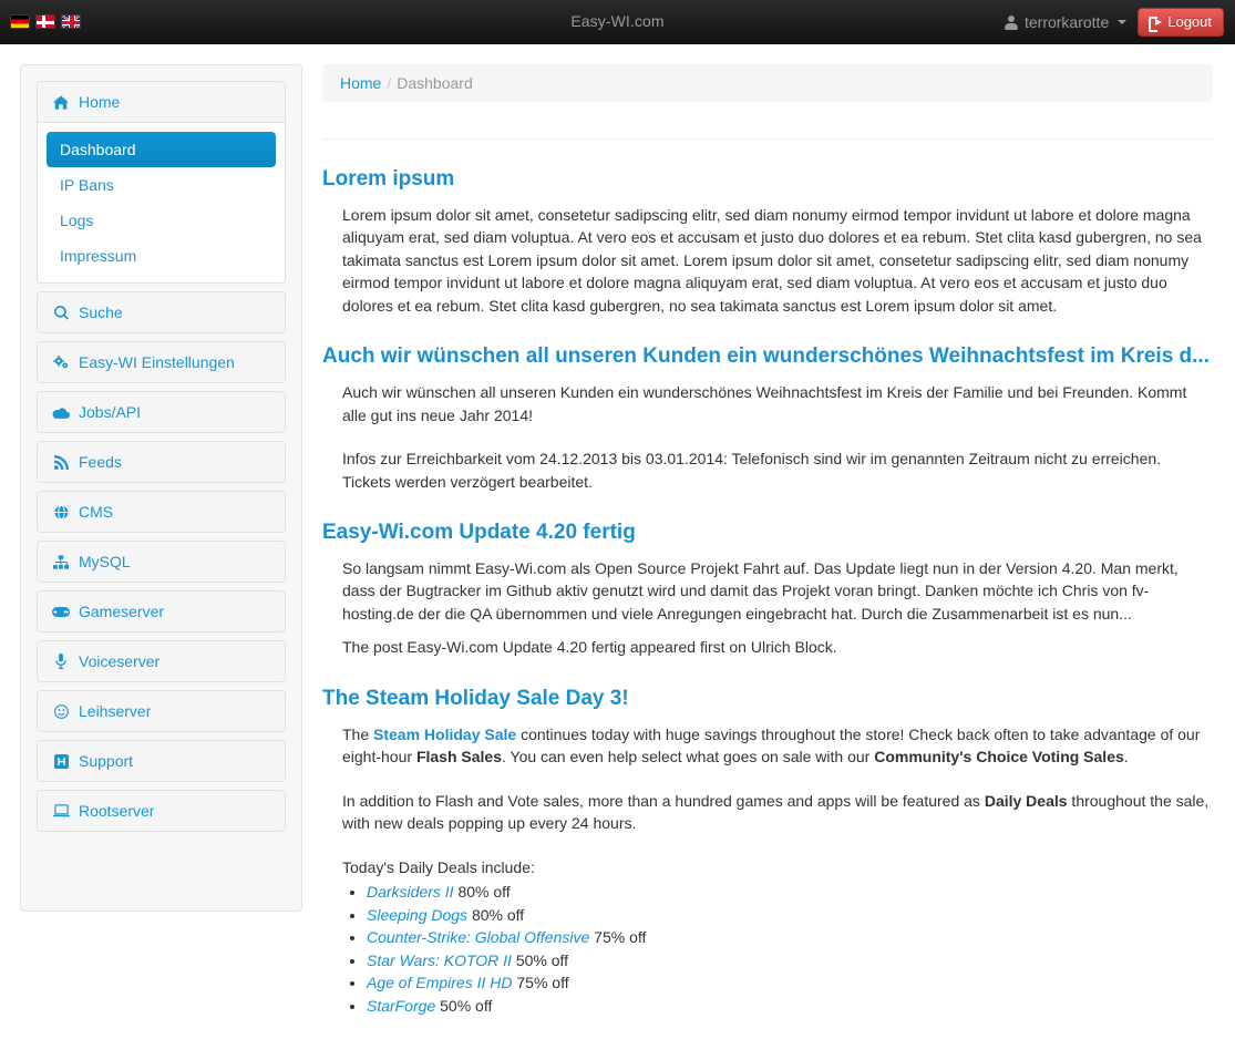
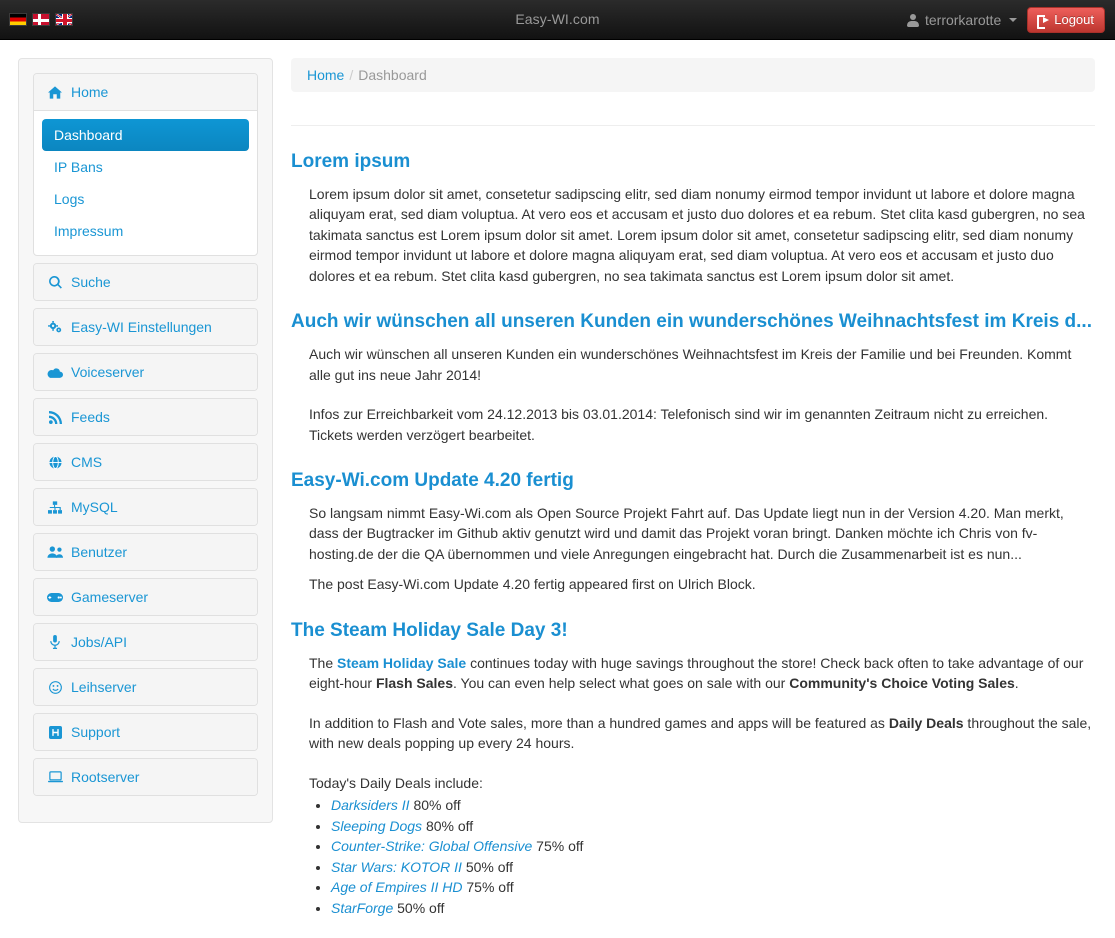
  Easy-WI.com
  terrorkarotte
  Logout
  Home
  Dashboard
  IP Bans
  Logs
  Impressum
  Suche
  Easy-WI Einstellungen
- Jobs/API
+ Voiceserver
  Feeds
  CMS
  MySQL
+ Benutzer
  Gameserver
- Voiceserver
+ Jobs/API
  Leihserver
  Support
  Rootserver
  Home / Dashboard
  Lorem ipsum
  Lorem ipsum dolor sit amet, consetetur sadipscing elitr, sed diam nonumy eirmod tempor invidunt ut labore et dolore magna aliquyam erat, sed diam voluptua. At vero eos et accusam et justo duo dolores et ea rebum. Stet clita kasd gubergren, no sea takimata sanctus est Lorem ipsum dolor sit amet. Lorem ipsum dolor sit amet, consetetur sadipscing elitr, sed diam nonumy eirmod tempor invidunt ut labore et dolore magna aliquyam erat, sed diam voluptua. At vero eos et accusam et justo duo dolores et ea rebum. Stet clita kasd gubergren, no sea takimata sanctus est Lorem ipsum dolor sit amet.
  Auch wir wünschen all unseren Kunden ein wunderschönes Weihnachtsfest im Kreis d...
  Auch wir wünschen all unseren Kunden ein wunderschönes Weihnachtsfest im Kreis der Familie und bei Freunden. Kommt alle gut ins neue Jahr 2014!
  Infos zur Erreichbarkeit vom 24.12.2013 bis 03.01.2014: Telefonisch sind wir im genannten Zeitraum nicht zu erreichen. Tickets werden verzögert bearbeitet.
  Easy-Wi.com Update 4.20 fertig
  So langsam nimmt Easy-Wi.com als Open Source Projekt Fahrt auf. Das Update liegt nun in der Version 4.20. Man merkt, dass der Bugtracker im Github aktiv genutzt wird und damit das Projekt voran bringt. Danken möchte ich Chris von fv-hosting.de der die QA übernommen und viele Anregungen eingebracht hat. Durch die Zusammenarbeit ist es nun...
  The post Easy-Wi.com Update 4.20 fertig appeared first on Ulrich Block.
  The Steam Holiday Sale Day 3!
  The Steam Holiday Sale continues today with huge savings throughout the store! Check back often to take advantage of our eight-hour Flash Sales. You can even help select what goes on sale with our Community's Choice Voting Sales.
  In addition to Flash and Vote sales, more than a hundred games and apps will be featured as Daily Deals throughout the sale, with new deals popping up every 24 hours.
  Today's Daily Deals include:
  Darksiders II 80% off
  Sleeping Dogs 80% off
  Counter-Strike: Global Offensive 75% off
  Star Wars: KOTOR II 50% off
  Age of Empires II HD 75% off
  StarForge 50% off
